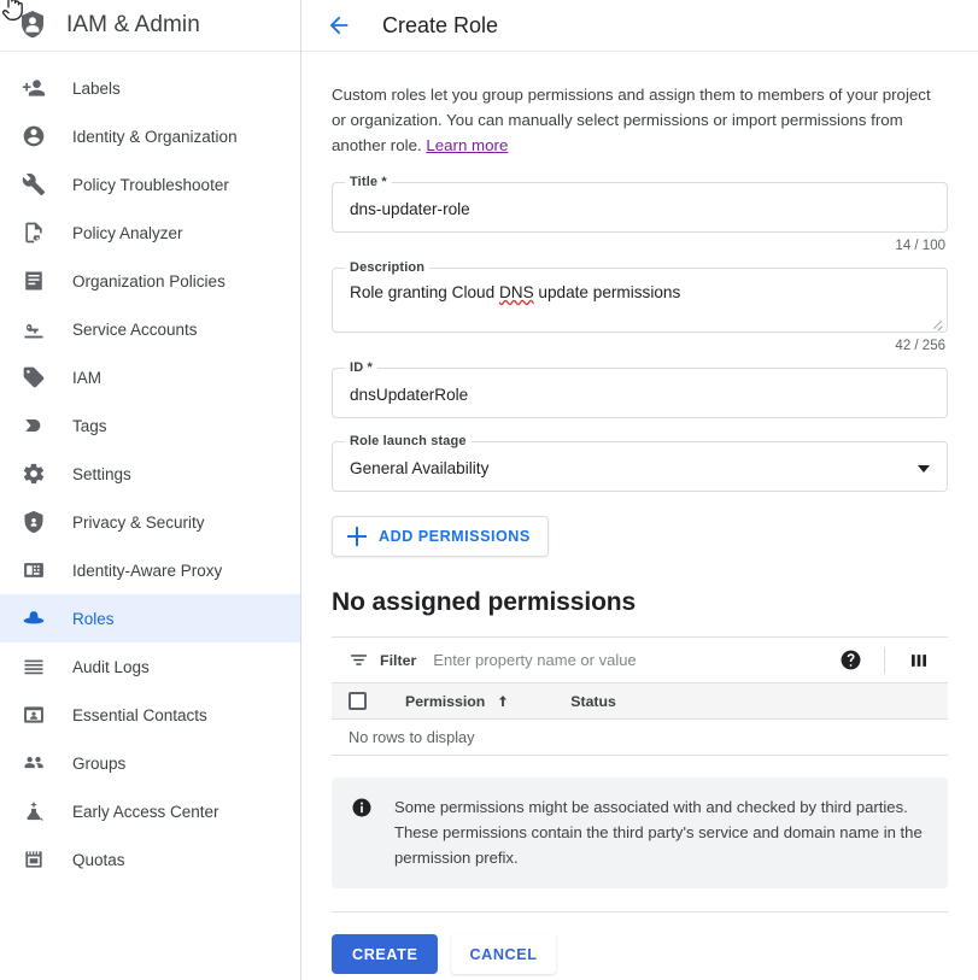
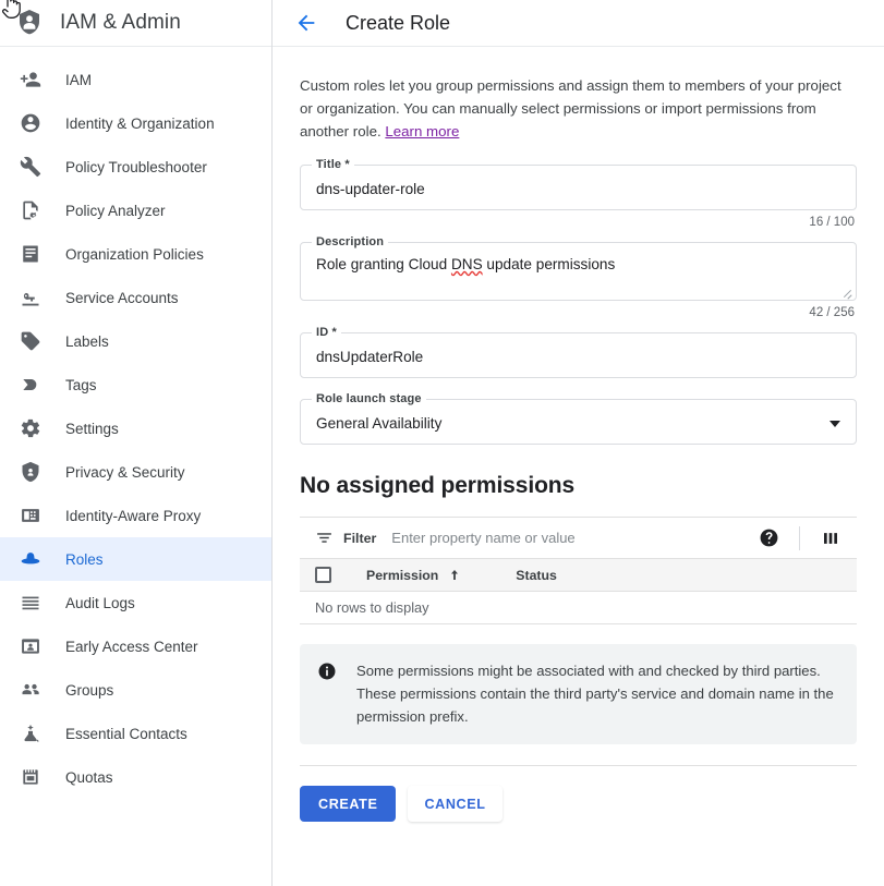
  IAM & Admin
- Labels
+ IAM
  Identity & Organization
  Policy Troubleshooter
  Policy Analyzer
  Organization Policies
  Service Accounts
- IAM
+ Labels
  Tags
  Settings
  Privacy & Security
  Identity-Aware Proxy
  Roles
  Audit Logs
- Essential Contacts
+ Early Access Center
  Groups
- Early Access Center
+ Essential Contacts
  Quotas
  Create Role
  Custom roles let you group permissions and assign them to members of your project or organization. You can manually select permissions or import permissions from another role. Learn more
  Title *
  dns-updater-role
- 14 / 100
+ 16 / 100
  Description
  Role granting Cloud DNS update permissions
  42 / 256
  ID *
  dnsUpdaterRole
  Role launch stage
  General Availability
- ADD PERMISSIONS
  No assigned permissions
  Filter
  Enter property name or value
  Permission
  Status
  No rows to display
  Some permissions might be associated with and checked by third parties. These permissions contain the third party's service and domain name in the permission prefix.
  CREATE
  CANCEL
